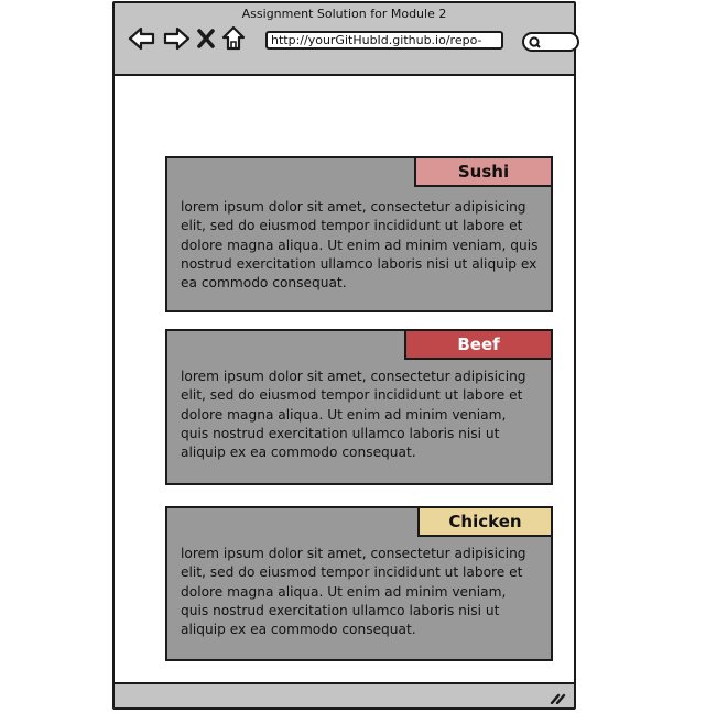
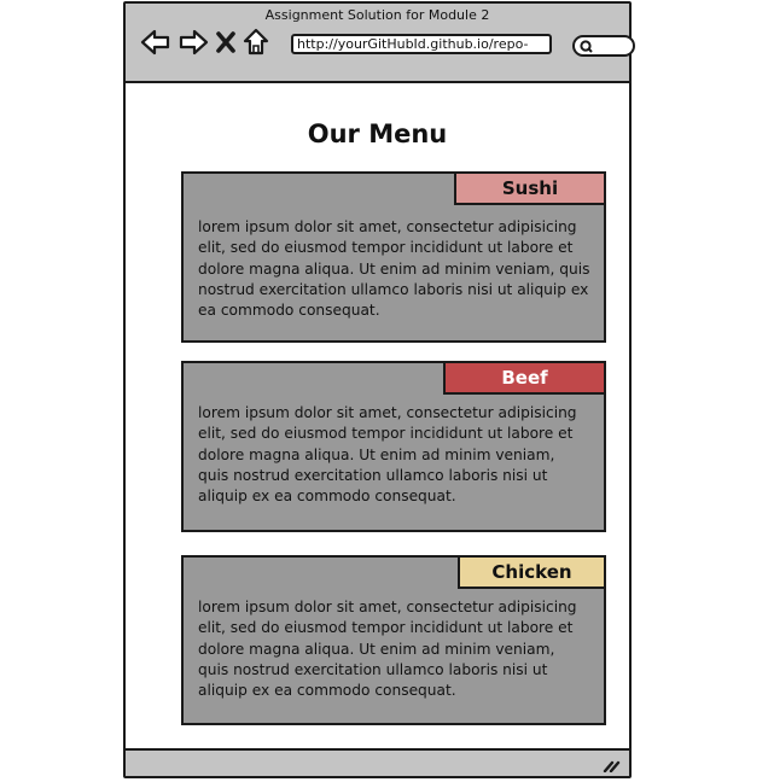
  Assignment Solution for Module 2
  http://yourGitHubId.github.io/repo-
+ Our Menu
  Sushi
  lorem ipsum dolor sit amet, consectetur adipisicing elit, sed do eiusmod tempor incididunt ut labore et dolore magna aliqua. Ut enim ad minim veniam, quis nostrud exercitation ullamco laboris nisi ut aliquip ex ea commodo consequat.
  Beef
  lorem ipsum dolor sit amet, consectetur adipisicing elit, sed do eiusmod tempor incididunt ut labore et dolore magna aliqua. Ut enim ad minim veniam, quis nostrud exercitation ullamco laboris nisi ut aliquip ex ea commodo consequat.
  Chicken
  lorem ipsum dolor sit amet, consectetur adipisicing elit, sed do eiusmod tempor incididunt ut labore et dolore magna aliqua. Ut enim ad minim veniam, quis nostrud exercitation ullamco laboris nisi ut aliquip ex ea commodo consequat.
